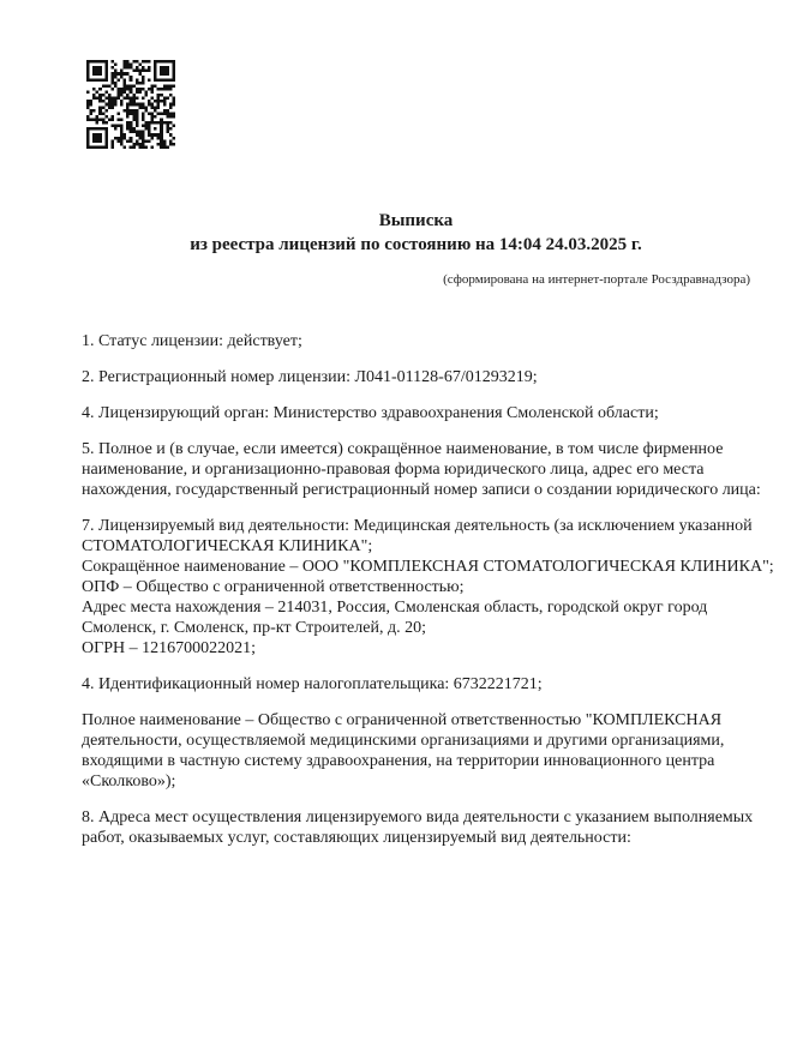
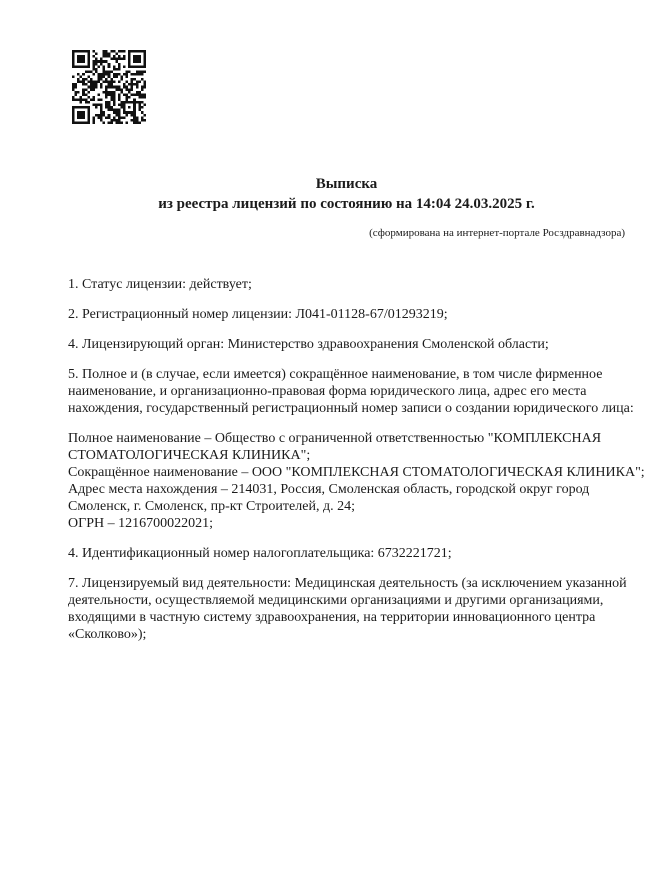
  Выписка
  из реестра лицензий по состоянию на 14:04 24.03.2025 г.
  (сформирована на интернет-портале Росздравнадзора)
  1. Статус лицензии: действует;
  2. Регистрационный номер лицензии: Л041-01128-67/01293219;
  4. Лицензирующий орган: Министерство здравоохранения Смоленской области;
  5. Полное и (в случае, если имеется) сокращённое наименование, в том числе фирменное
  наименование, и организационно-правовая форма юридического лица, адрес его места
  нахождения, государственный регистрационный номер записи о создании юридического лица:
- 7. Лицензируемый вид деятельности: Медицинская деятельность (за исключением указанной
+ Полное наименование – Общество с ограниченной ответственностью "КОМПЛЕКСНАЯ
  СТОМАТОЛОГИЧЕСКАЯ КЛИНИКА";
  Сокращённое наименование – ООО "КОМПЛЕКСНАЯ СТОМАТОЛОГИЧЕСКАЯ КЛИНИКА";
- ОПФ – Общество с ограниченной ответственностью;
  Адрес места нахождения – 214031, Россия, Смоленская область, городской округ город
- Смоленск, г. Смоленск, пр-кт Строителей, д. 20;
+ Смоленск, г. Смоленск, пр-кт Строителей, д. 24;
  ОГРН – 1216700022021;
  4. Идентификационный номер налогоплательщика: 6732221721;
- Полное наименование – Общество с ограниченной ответственностью "КОМПЛЕКСНАЯ
+ 7. Лицензируемый вид деятельности: Медицинская деятельность (за исключением указанной
  деятельности, осуществляемой медицинскими организациями и другими организациями,
  входящими в частную систему здравоохранения, на территории инновационного центра
  «Сколково»);
- 8. Адреса мест осуществления лицензируемого вида деятельности с указанием выполняемых
- работ, оказываемых услуг, составляющих лицензируемый вид деятельности:
